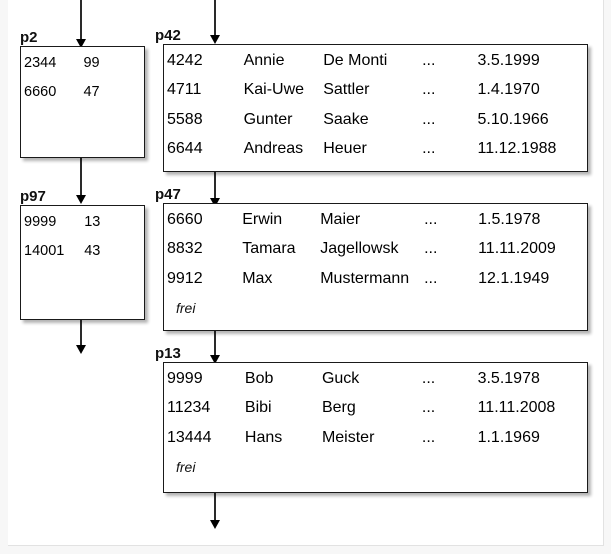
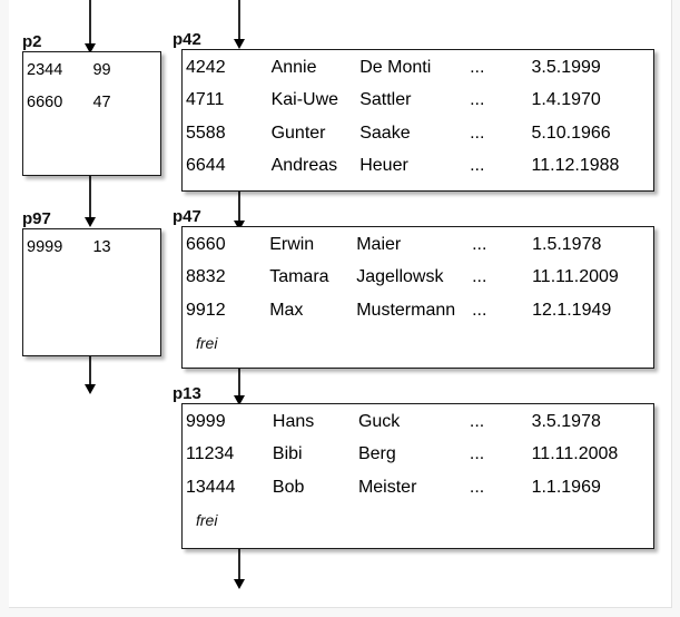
  p2
  2344	99
  6660	47
  p97
  9999	13
- 14001	43
  p42
  4242	Annie	De Monti	...	3.5.1999
  4711	Kai-Uwe	Sattler	...	1.4.1970
  5588	Gunter	Saake	...	5.10.1966
  6644	Andreas	Heuer	...	11.12.1988
  p47
  6660	Erwin	Maier	...	1.5.1978
  8832	Tamara	Jagellowsk	...	11.11.2009
  9912	Max	Mustermann	...	12.1.1949
  frei
  p13
- 9999	Bob	Guck	...	3.5.1978
+ 9999	Hans	Guck	...	3.5.1978
  11234	Bibi	Berg	...	11.11.2008
- 13444	Hans	Meister	...	1.1.1969
+ 13444	Bob	Meister	...	1.1.1969
  frei
